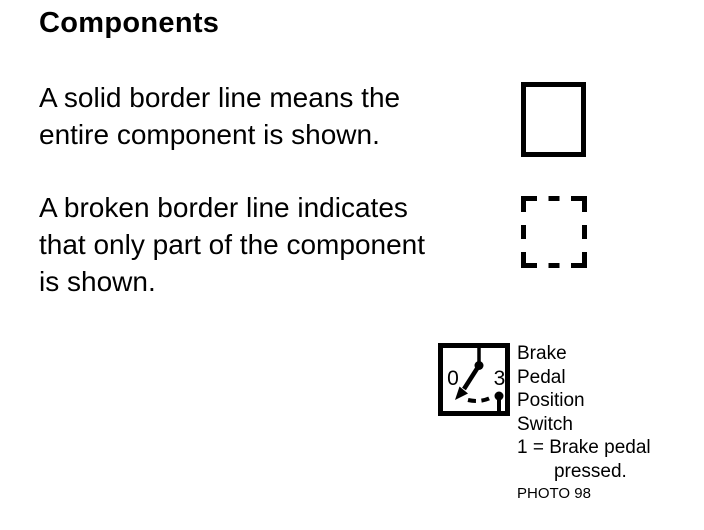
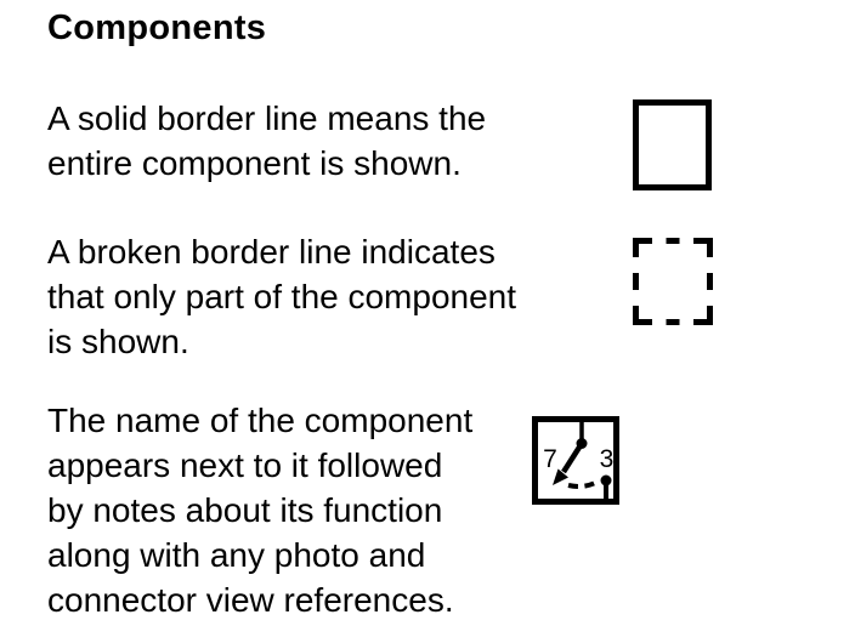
  Components
  A solid border line means the
  entire component is shown.
  A broken border line indicates
  that only part of the component
  is shown.
+ The name of the component
+ appears next to it followed
+ by notes about its function
+ along with any photo and
+ connector view references.
- 0
+ 7
  3
- Brake
- Pedal
- Position
- Switch
- 1 = Brake pedal
- pressed.
- PHOTO 98
